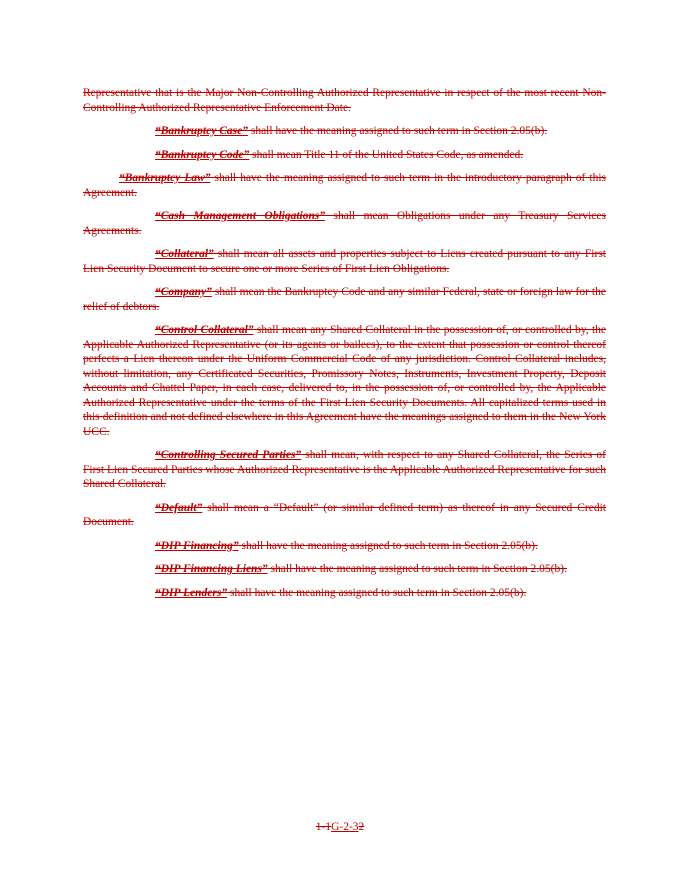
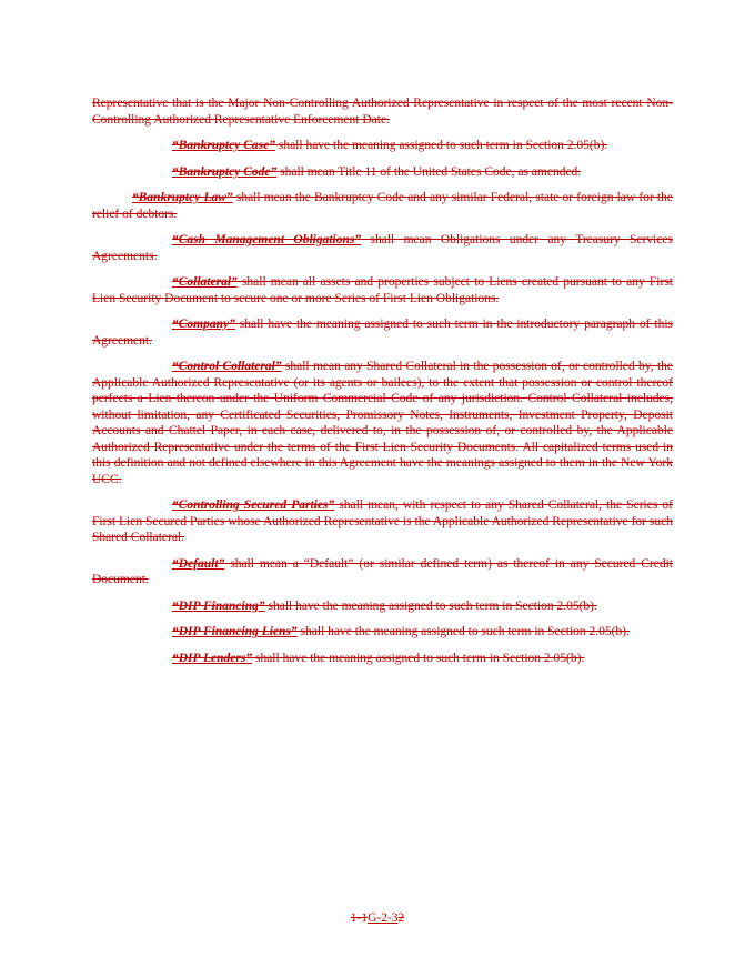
  Representative that is the Major Non-Controlling Authorized Representative in respect of the most recent Non-Controlling Authorized Representative Enforcement Date.
  “Bankruptcy Case” shall have the meaning assigned to such term in Section 2.05(b).
  “Bankruptcy Code” shall mean Title 11 of the United States Code, as amended.
- “Bankruptcy Law” shall have the meaning assigned to such term in the introductory paragraph of this Agreement.
+ “Bankruptcy Law” shall mean the Bankruptcy Code and any similar Federal, state or foreign law for the relief of debtors.
  “Cash Management Obligations” shall mean Obligations under any Treasury Services Agreements.
  “Collateral” shall mean all assets and properties subject to Liens created pursuant to any First Lien Security Document to secure one or more Series of First Lien Obligations.
- “Company” shall mean the Bankruptcy Code and any similar Federal, state or foreign law for the relief of debtors.
+ “Company” shall have the meaning assigned to such term in the introductory paragraph of this Agreement.
  “Control Collateral” shall mean any Shared Collateral in the possession of, or controlled by, the Applicable Authorized Representative (or its agents or bailees), to the extent that possession or control thereof perfects a Lien thereon under the Uniform Commercial Code of any jurisdiction. Control Collateral includes, without limitation, any Certificated Securities, Promissory Notes, Instruments, Investment Property, Deposit Accounts and Chattel Paper, in each case, delivered to, in the possession of, or controlled by, the Applicable Authorized Representative under the terms of the First Lien Security Documents. All capitalized terms used in this definition and not defined elsewhere in this Agreement have the meanings assigned to them in the New York UCC.
  “Controlling Secured Parties” shall mean, with respect to any Shared Collateral, the Series of First Lien Secured Parties whose Authorized Representative is the Applicable Authorized Representative for such Shared Collateral.
  “Default” shall mean a “Default” (or similar defined term) as thereof in any Secured Credit Document.
  “DIP Financing” shall have the meaning assigned to such term in Section 2.05(b).
  “DIP Financing Liens” shall have the meaning assigned to such term in Section 2.05(b).
  “DIP Lenders” shall have the meaning assigned to such term in Section 2.05(b).
  1-1G-2-32
